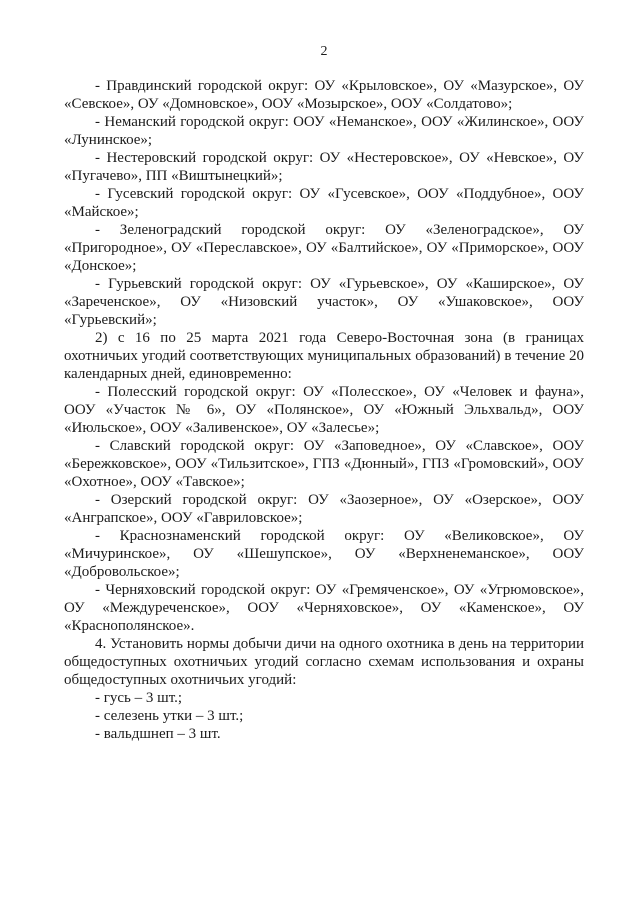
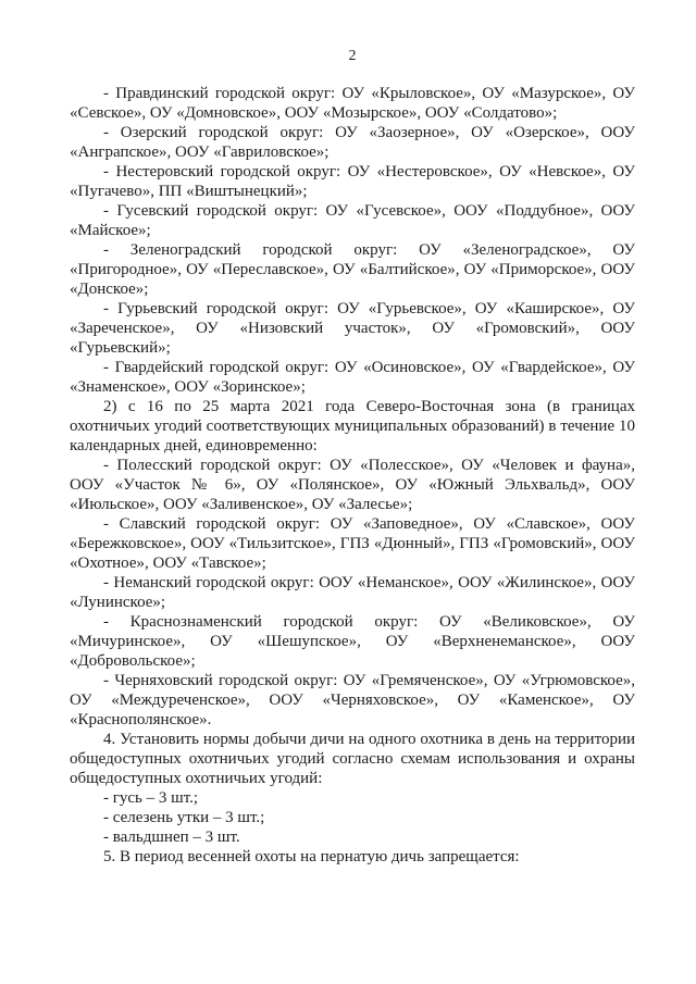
  2
  - Правдинский городской округ: ОУ «Крыловское», ОУ «Мазурское», ОУ «Севское», ОУ «Домновское», ООУ «Мозырское», ООУ «Солдатово»;
- - Неманский городской округ: ООУ «Неманское», ООУ «Жилинское», ООУ «Лунинское»;
+ - Озерский городской округ: ОУ «Заозерное», ОУ «Озерское», ООУ «Анграпское», ООУ «Гавриловское»;
  - Нестеровский городской округ: ОУ «Нестеровское», ОУ «Невское», ОУ «Пугачево», ПП «Виштынецкий»;
  - Гусевский городской округ: ОУ «Гусевское», ООУ «Поддубное», ООУ «Майское»;
  - Зеленоградский городской округ: ОУ «Зеленоградское», ОУ «Пригородное», ОУ «Переславское», ОУ «Балтийское», ОУ «Приморское», ООУ «Донское»;
- - Гурьевский городской округ: ОУ «Гурьевское», ОУ «Каширское», ОУ «Зареченское», ОУ «Низовский участок», ОУ «Ушаковское», ООУ «Гурьевский»;
+ - Гурьевский городской округ: ОУ «Гурьевское», ОУ «Каширское», ОУ «Зареченское», ОУ «Низовский участок», ОУ «Громовский», ООУ «Гурьевский»;
+ - Гвардейский городской округ: ОУ «Осиновское», ОУ «Гвардейское», ОУ «Знаменское», ООУ «Зоринское»;
- 2) с 16 по 25 марта 2021 года Северо-Восточная зона (в границах охотничьих угодий соответствующих муниципальных образований) в течение 20 календарных дней, единовременно:
+ 2) с 16 по 25 марта 2021 года Северо-Восточная зона (в границах охотничьих угодий соответствующих муниципальных образований) в течение 10 календарных дней, единовременно:
  - Полесский городской округ: ОУ «Полесское», ОУ «Человек и фауна», ООУ «Участок № 6», ОУ «Полянское», ОУ «Южный Эльхвальд», ООУ «Июльское», ООУ «Заливенское», ОУ «Залесье»;
  - Славский городской округ: ОУ «Заповедное», ОУ «Славское», ООУ «Бережковское», ООУ «Тильзитское», ГПЗ «Дюнный», ГПЗ «Громовский», ООУ «Охотное», ООУ «Тавское»;
- - Озерский городской округ: ОУ «Заозерное», ОУ «Озерское», ООУ «Анграпское», ООУ «Гавриловское»;
+ - Неманский городской округ: ООУ «Неманское», ООУ «Жилинское», ООУ «Лунинское»;
  - Краснознаменский городской округ: ОУ «Великовское», ОУ «Мичуринское», ОУ «Шешупское», ОУ «Верхненеманское», ООУ «Добровольское»;
  - Черняховский городской округ: ОУ «Гремяченское», ОУ «Угрюмовское», ОУ «Междуреченское», ООУ «Черняховское», ОУ «Каменское», ОУ «Краснополянское».
  4. Установить нормы добычи дичи на одного охотника в день на территории общедоступных охотничьих угодий согласно схемам использования и охраны общедоступных охотничьих угодий:
  - гусь – 3 шт.;
  - селезень утки – 3 шт.;
  - вальдшнеп – 3 шт.
+ 5. В период весенней охоты на пернатую дичь запрещается:
